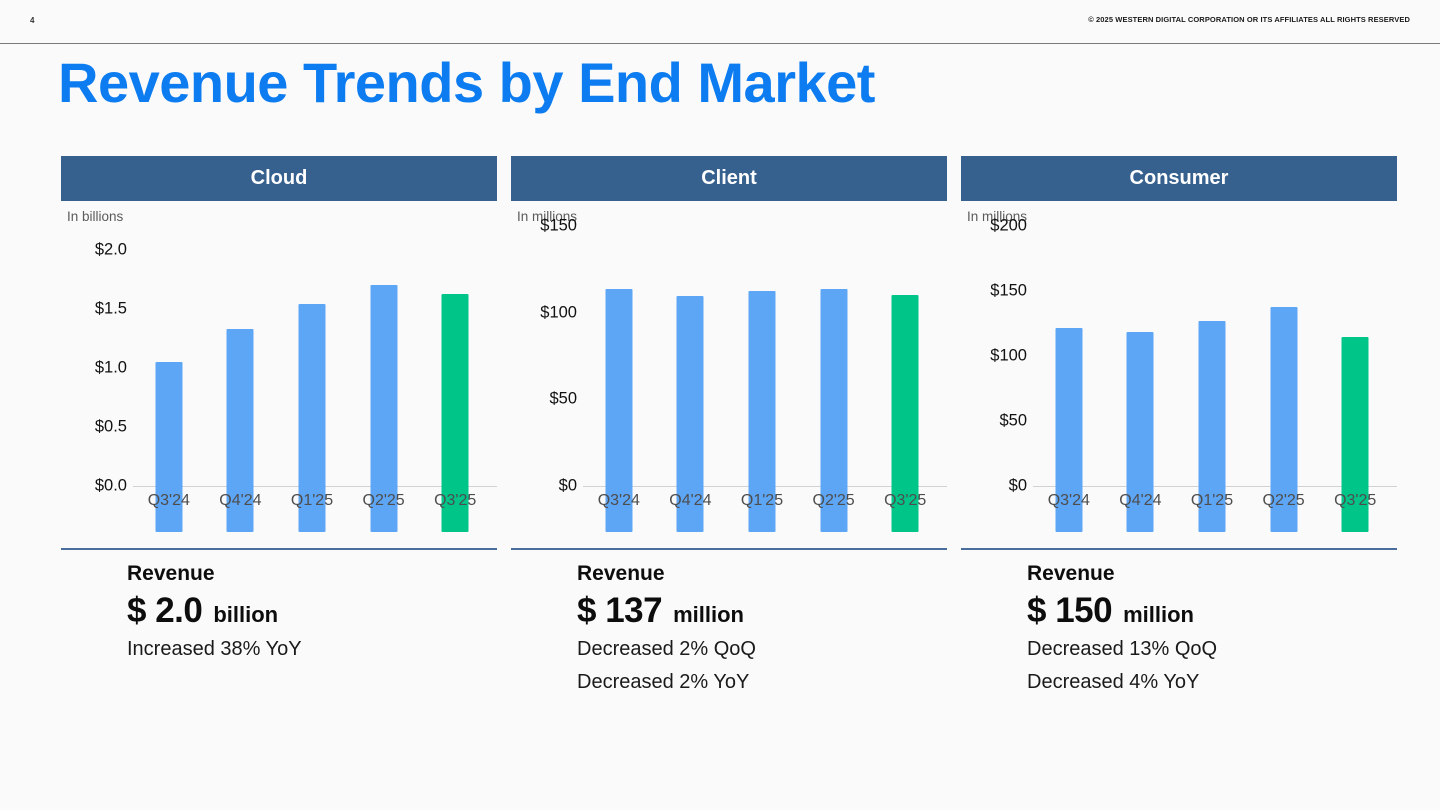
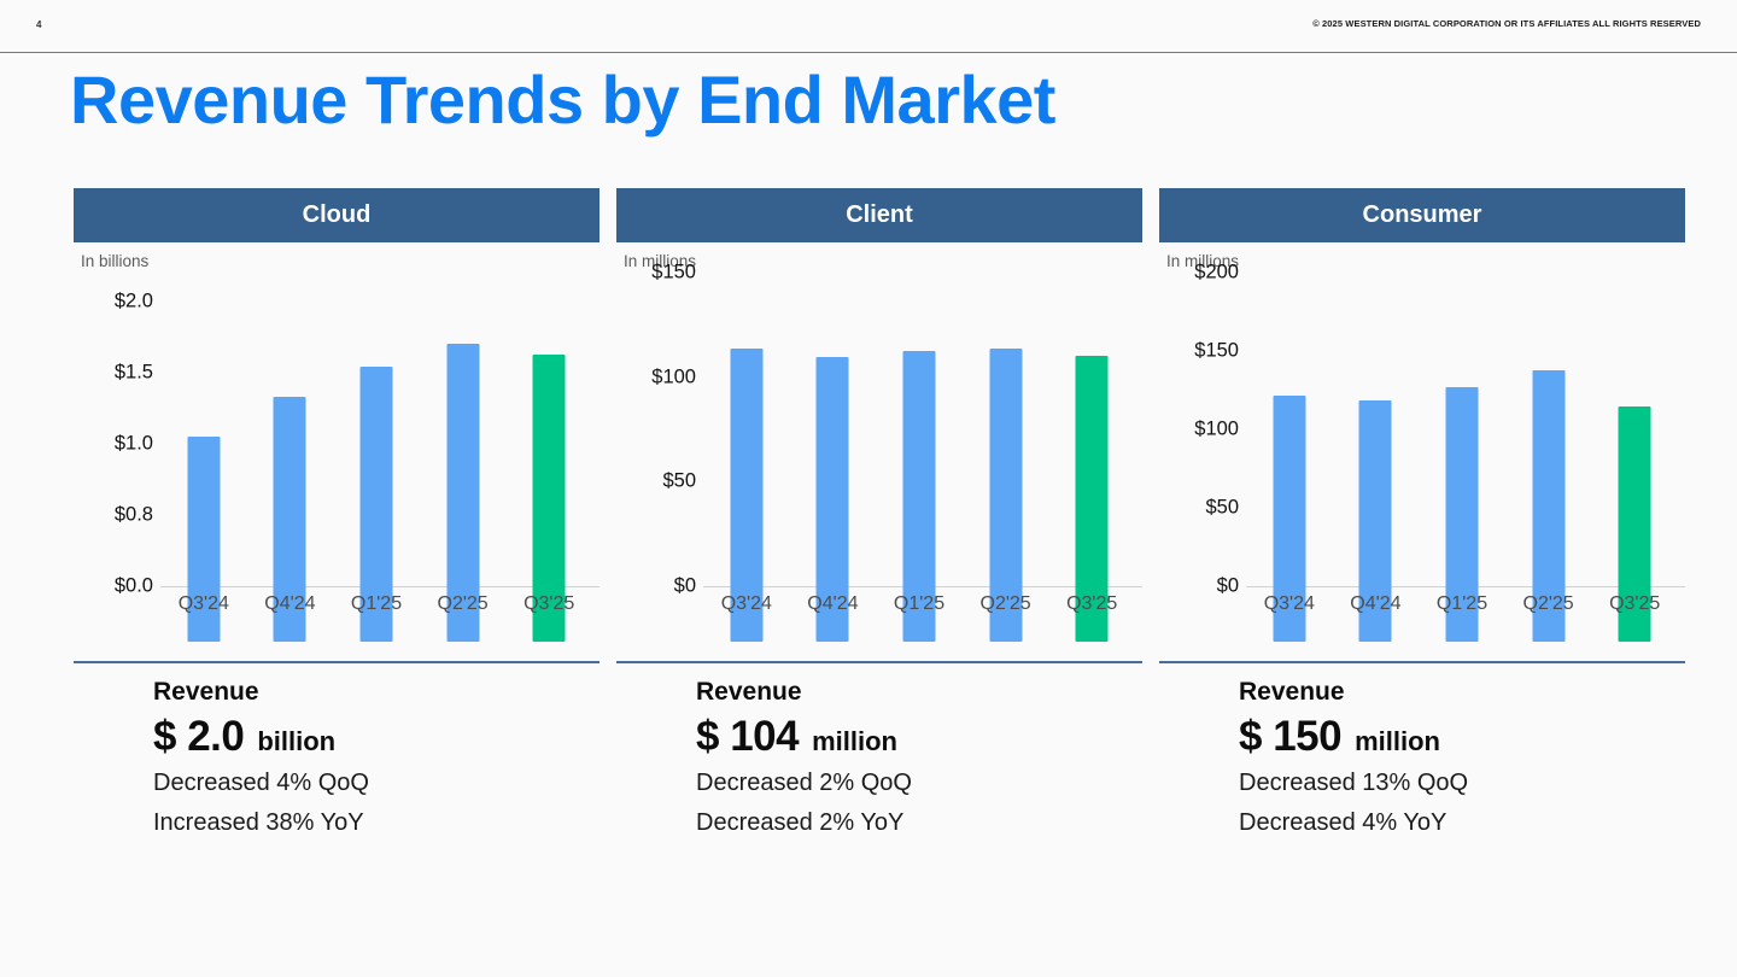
  4
  © 2025 WESTERN DIGITAL CORPORATION OR ITS AFFILIATES ALL RIGHTS RESERVED
  Revenue Trends by End Market
  Cloud
  In billions
  $0.0
- $0.5
+ $0.8
  $1.0
  $1.5
  $2.0
  Q3'24
  Q4'24
  Q1'25
  Q2'25
  Q3'25
  Revenue
  $ 2.0
  billion
+ Decreased 4% QoQ
  Increased 38% YoY
  Client
  In millions
  $0
  $50
  $100
  $150
  Q3'24
  Q4'24
  Q1'25
  Q2'25
  Q3'25
  Revenue
- $ 137
+ $ 104
  million
  Decreased 2% QoQ
  Decreased 2% YoY
  Consumer
  In millions
  $0
  $50
  $100
  $150
  $200
  Q3'24
  Q4'24
  Q1'25
  Q2'25
  Q3'25
  Revenue
  $ 150
  million
  Decreased 13% QoQ
  Decreased 4% YoY
